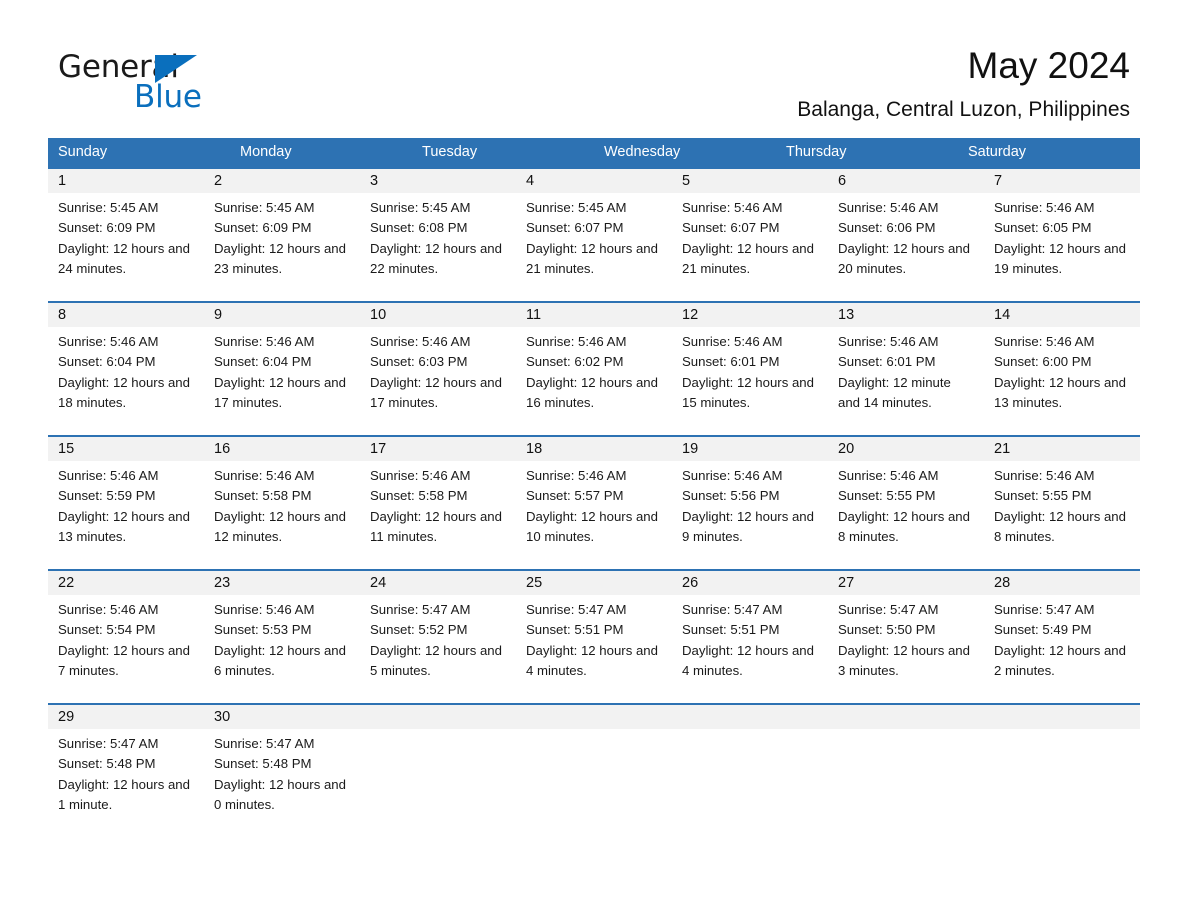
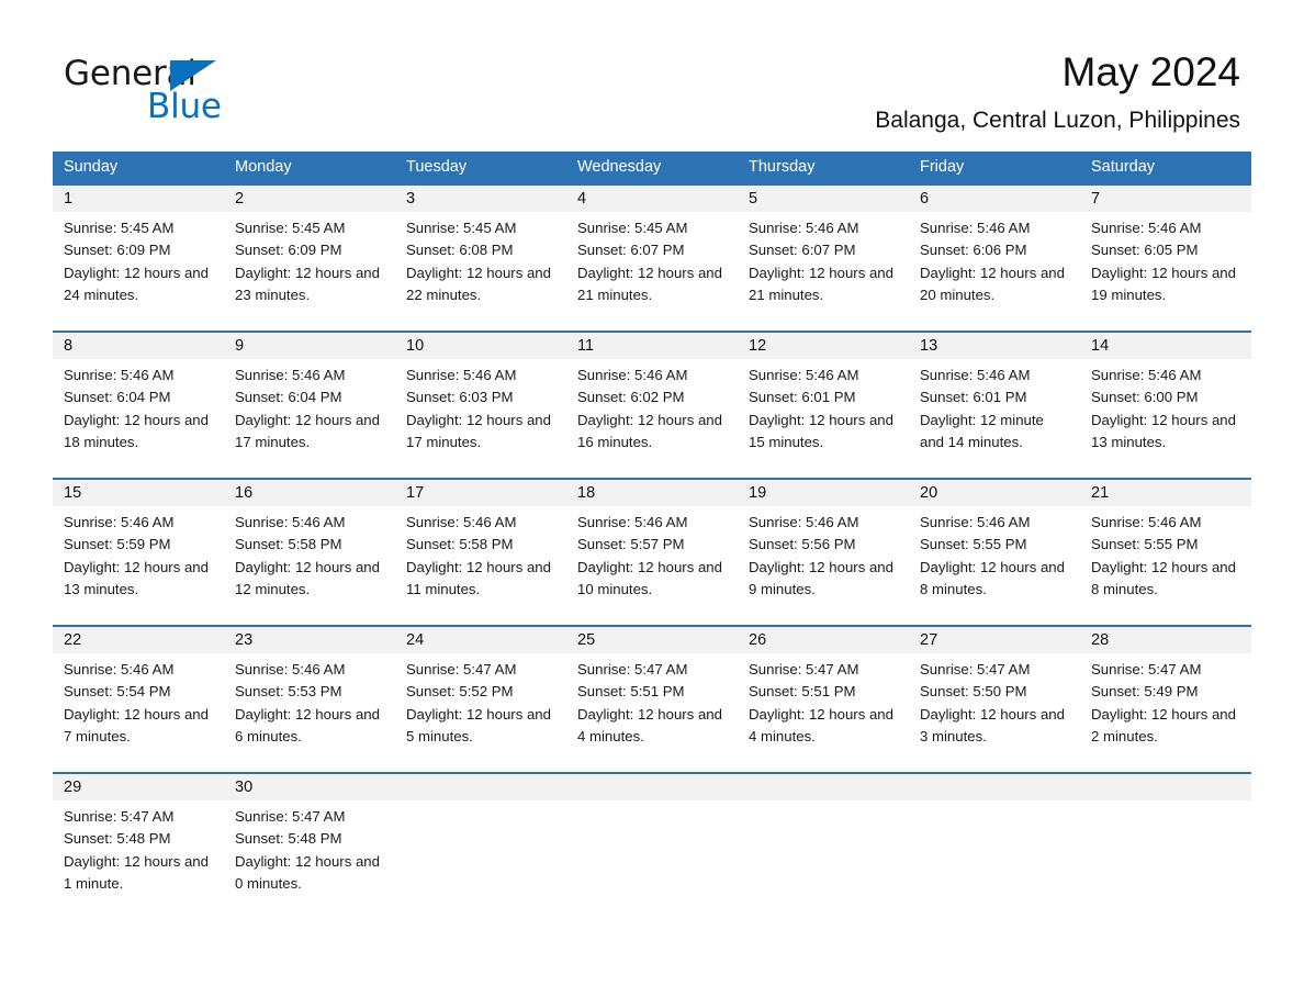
  General
  Blue
  May 2024
  Balanga, Central Luzon, Philippines
  Sunday
  Monday
  Tuesday
  Wednesday
  Thursday
+ Friday
  Saturday
  1
  2
  3
  4
  5
  6
  7
  Sunrise: 5:45 AM
  Sunset: 6:09 PM
  Daylight: 12 hours and 24 minutes.
  Sunrise: 5:45 AM
  Sunset: 6:09 PM
  Daylight: 12 hours and 23 minutes.
  Sunrise: 5:45 AM
  Sunset: 6:08 PM
  Daylight: 12 hours and 22 minutes.
  Sunrise: 5:45 AM
  Sunset: 6:07 PM
  Daylight: 12 hours and 21 minutes.
  Sunrise: 5:46 AM
  Sunset: 6:07 PM
  Daylight: 12 hours and 21 minutes.
  Sunrise: 5:46 AM
  Sunset: 6:06 PM
  Daylight: 12 hours and 20 minutes.
  Sunrise: 5:46 AM
  Sunset: 6:05 PM
  Daylight: 12 hours and 19 minutes.
  8
  9
  10
  11
  12
  13
  14
  Sunrise: 5:46 AM
  Sunset: 6:04 PM
  Daylight: 12 hours and 18 minutes.
  Sunrise: 5:46 AM
  Sunset: 6:04 PM
  Daylight: 12 hours and 17 minutes.
  Sunrise: 5:46 AM
  Sunset: 6:03 PM
  Daylight: 12 hours and 17 minutes.
  Sunrise: 5:46 AM
  Sunset: 6:02 PM
  Daylight: 12 hours and 16 minutes.
  Sunrise: 5:46 AM
  Sunset: 6:01 PM
  Daylight: 12 hours and 15 minutes.
  Sunrise: 5:46 AM
  Sunset: 6:01 PM
  Daylight: 12 minute and 14 minutes.
  Sunrise: 5:46 AM
  Sunset: 6:00 PM
  Daylight: 12 hours and 13 minutes.
  15
  16
  17
  18
  19
  20
  21
  Sunrise: 5:46 AM
  Sunset: 5:59 PM
  Daylight: 12 hours and 13 minutes.
  Sunrise: 5:46 AM
  Sunset: 5:58 PM
  Daylight: 12 hours and 12 minutes.
  Sunrise: 5:46 AM
  Sunset: 5:58 PM
  Daylight: 12 hours and 11 minutes.
  Sunrise: 5:46 AM
  Sunset: 5:57 PM
  Daylight: 12 hours and 10 minutes.
  Sunrise: 5:46 AM
  Sunset: 5:56 PM
  Daylight: 12 hours and 9 minutes.
  Sunrise: 5:46 AM
  Sunset: 5:55 PM
  Daylight: 12 hours and 8 minutes.
  Sunrise: 5:46 AM
  Sunset: 5:55 PM
  Daylight: 12 hours and 8 minutes.
  22
  23
  24
  25
  26
  27
  28
  Sunrise: 5:46 AM
  Sunset: 5:54 PM
  Daylight: 12 hours and 7 minutes.
  Sunrise: 5:46 AM
  Sunset: 5:53 PM
  Daylight: 12 hours and 6 minutes.
  Sunrise: 5:47 AM
  Sunset: 5:52 PM
  Daylight: 12 hours and 5 minutes.
  Sunrise: 5:47 AM
  Sunset: 5:51 PM
  Daylight: 12 hours and 4 minutes.
  Sunrise: 5:47 AM
  Sunset: 5:51 PM
  Daylight: 12 hours and 4 minutes.
  Sunrise: 5:47 AM
  Sunset: 5:50 PM
  Daylight: 12 hours and 3 minutes.
  Sunrise: 5:47 AM
  Sunset: 5:49 PM
  Daylight: 12 hours and 2 minutes.
  29
  30
  Sunrise: 5:47 AM
  Sunset: 5:48 PM
  Daylight: 12 hours and 1 minute.
  Sunrise: 5:47 AM
  Sunset: 5:48 PM
  Daylight: 12 hours and 0 minutes.
